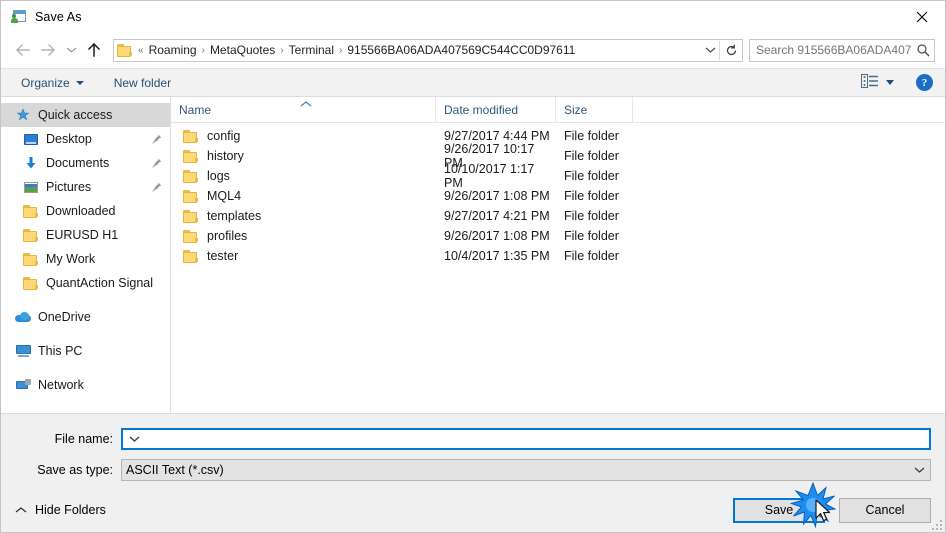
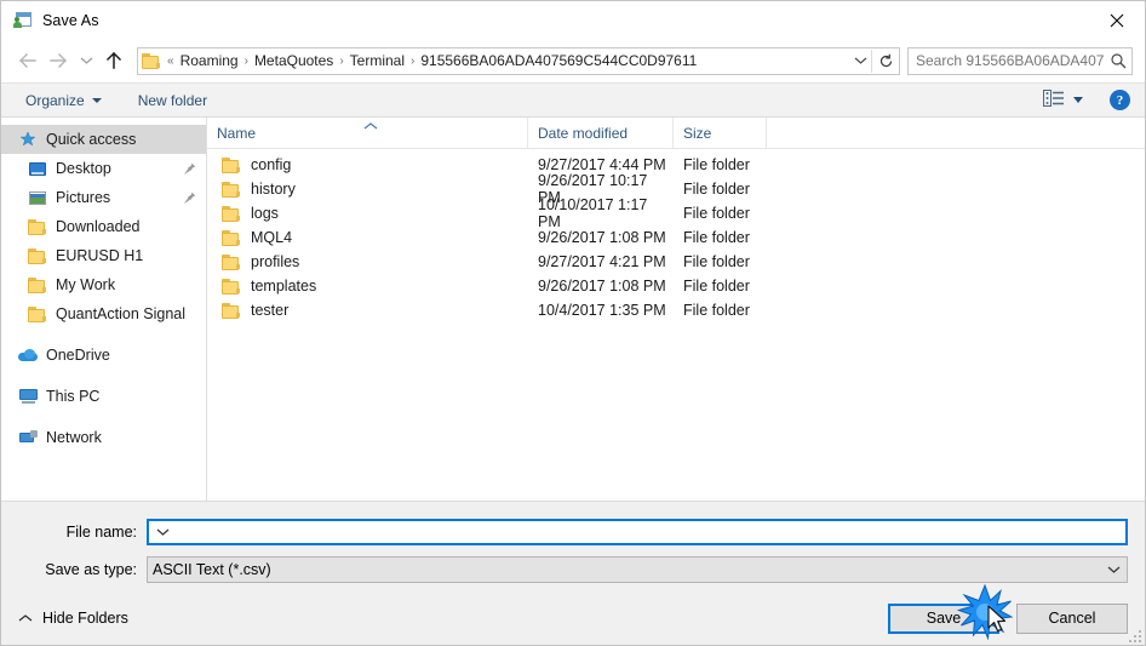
  Save As
  «
  Roaming
  ›
  MetaQuotes
  ›
  Terminal
  ›
  915566BA06ADA407569C544CC0D97611
  Search 915566BA06ADA407
  Organize
  New folder
  ?
  Quick access
  Desktop
- Documents
  Pictures
  Downloaded
  EURUSD H1
  My Work
  QuantAction Signal
  OneDrive
  This PC
  Network
  Name
  Date modified
  Size
  config
  9/27/2017 4:44 PM
  File folder
  history
  9/26/2017 10:17 PM
  File folder
  logs
  10/10/2017 1:17 PM
  File folder
  MQL4
  9/26/2017 1:08 PM
  File folder
- templates
+ profiles
  9/27/2017 4:21 PM
  File folder
- profiles
+ templates
  9/26/2017 1:08 PM
  File folder
  tester
  10/4/2017 1:35 PM
  File folder
  File name:
  Save as type:
  ASCII Text (*.csv)
  Hide Folders
  Save
  Cancel
